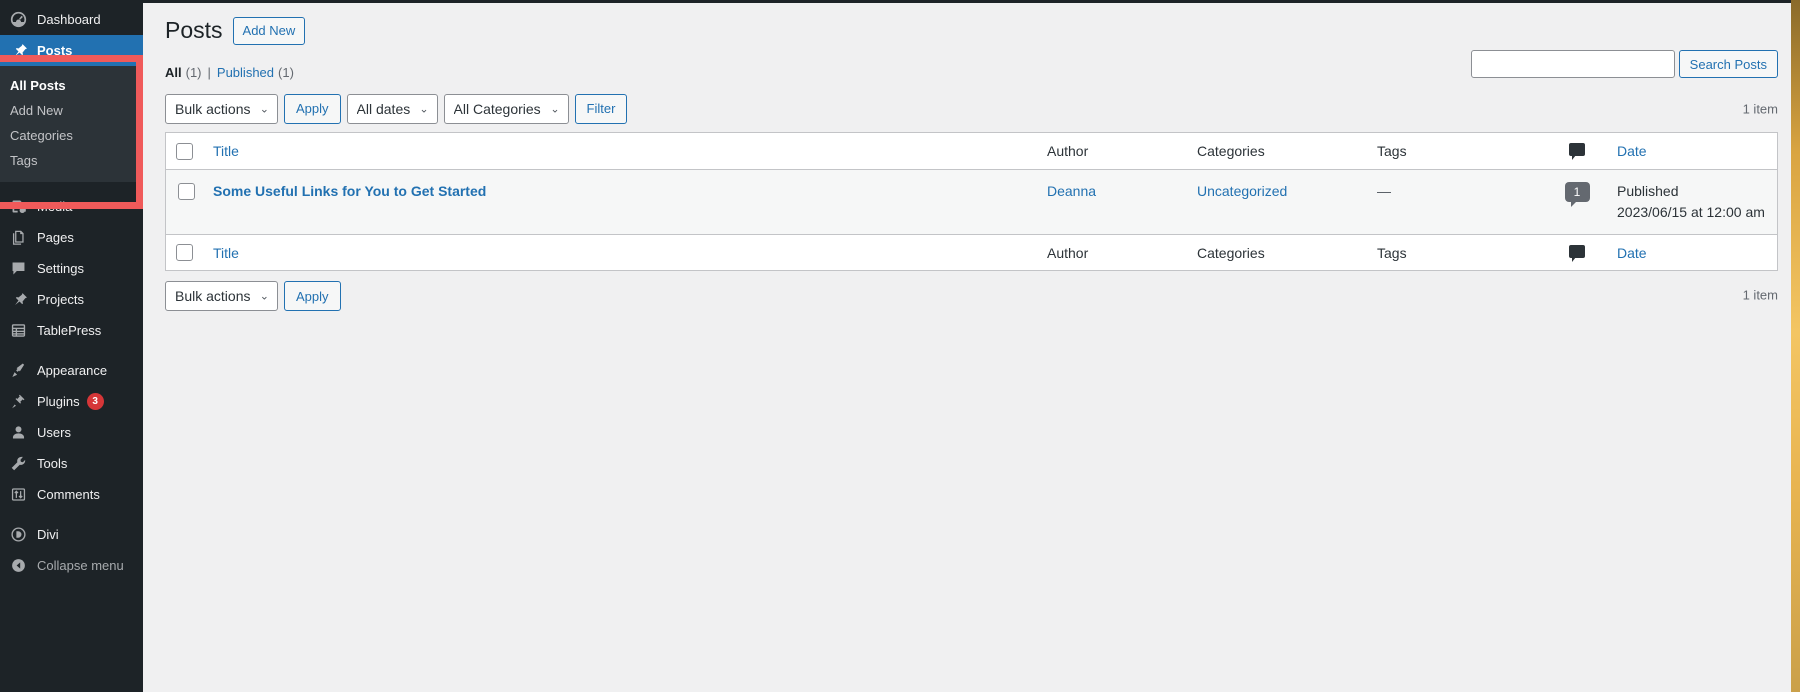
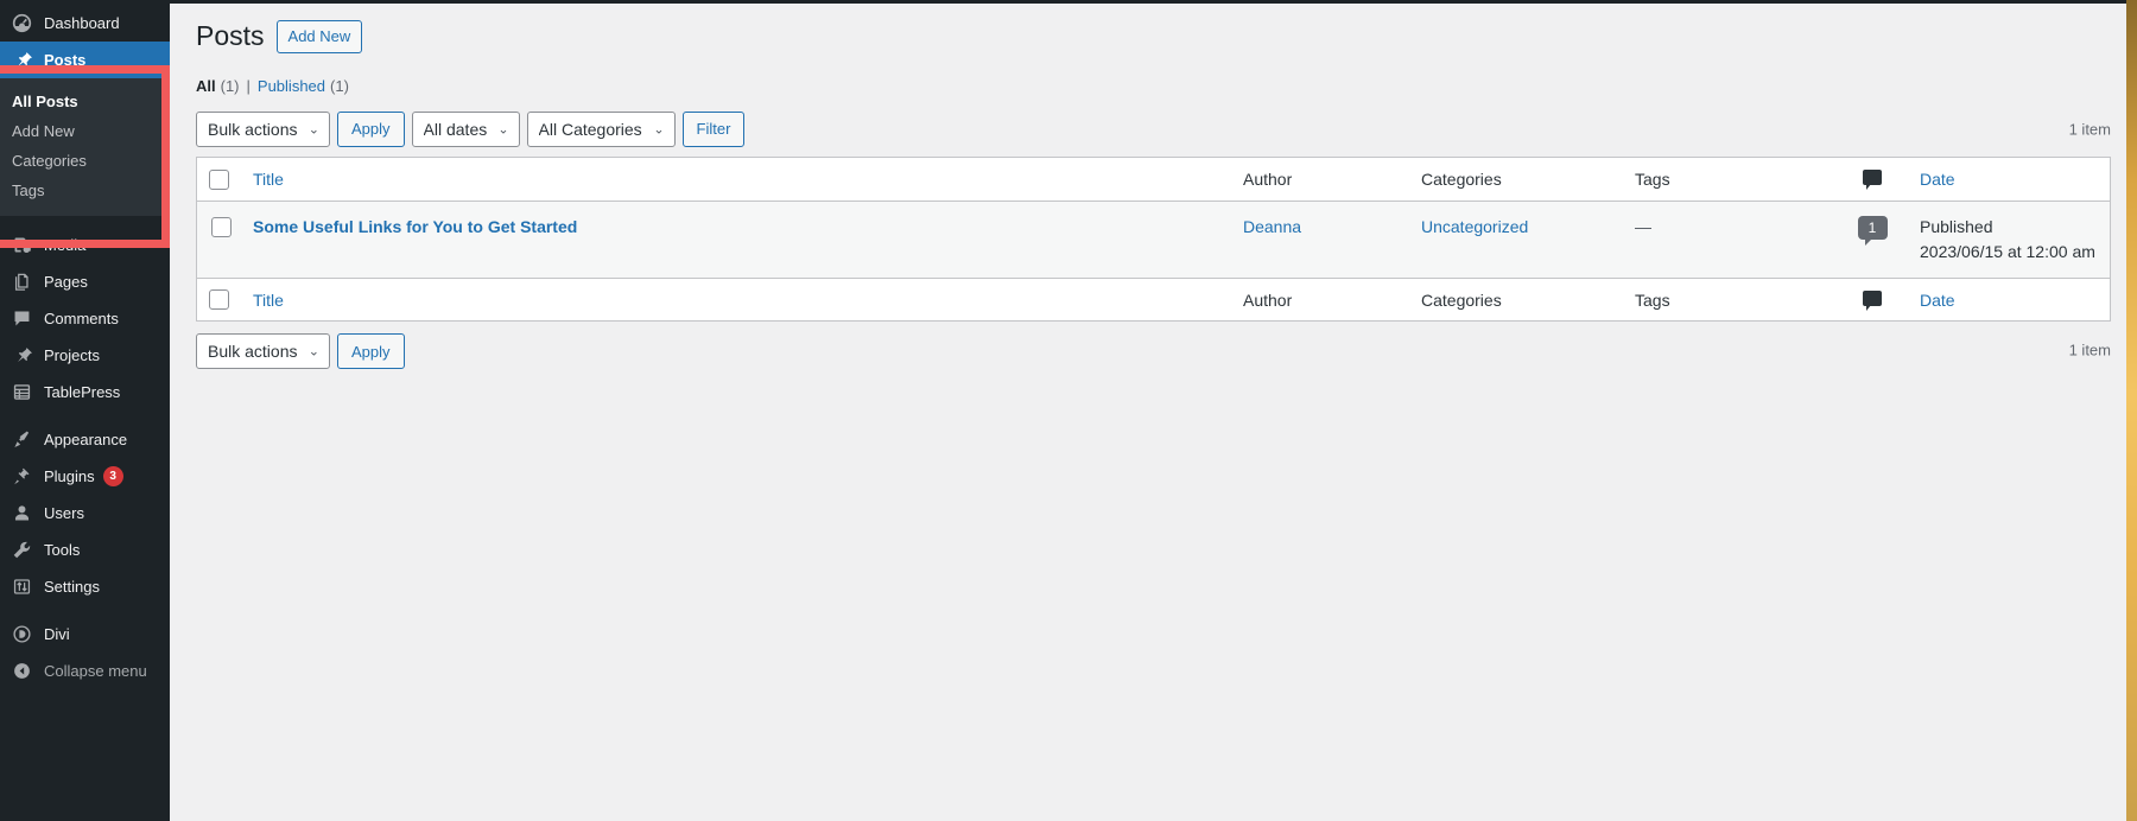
  Dashboard
  Posts
  All Posts
  Add New
  Categories
  Tags
  Media
  Pages
- Settings
+ Comments
  Projects
  TablePress
  Appearance
  Plugins
  3
  Users
  Tools
- Comments
+ Settings
  Divi
  Collapse menu
  Posts
  Add New
- Search Posts
  All
  (1)
  |
  Published
  (1)
  Bulk actions
  ⌄
  Apply
  All dates
  ⌄
  All Categories
  ⌄
  Filter
  1 item
  	Title	Author	Categories	Tags		Date
  	Some Useful Links for You to Get Started	Deanna	Uncategorized	—	1	Published 2023/06/15 at 12:00 am
  	Title	Author	Categories	Tags		Date
  Bulk actions
  ⌄
  Apply
  1 item
